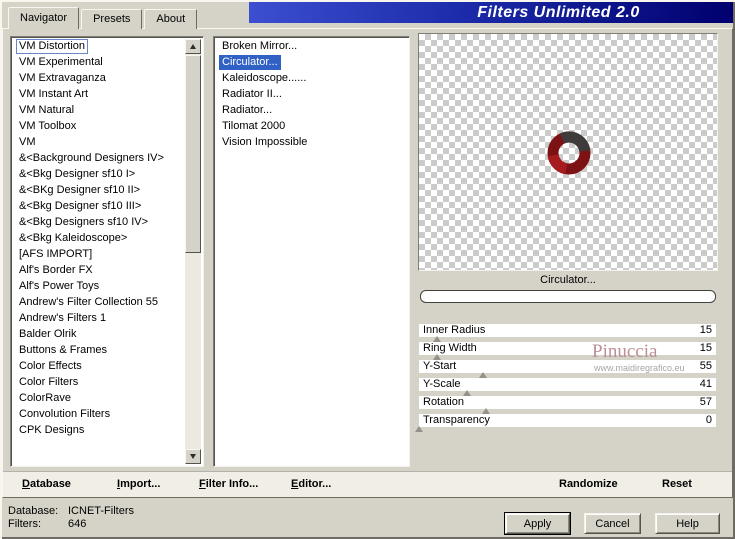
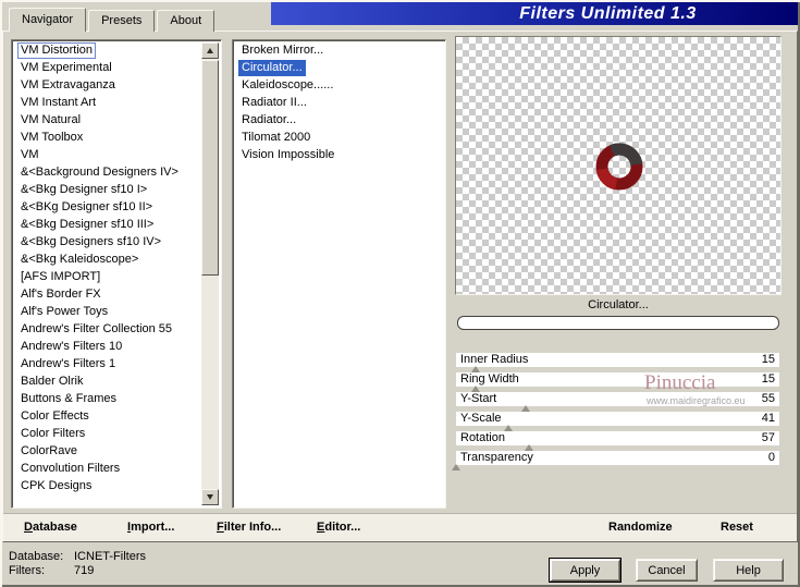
- Filters Unlimited 2.0
+ Filters Unlimited 1.3
  Navigator
  Presets
  About
  VM Distortion
  VM Experimental
  VM Extravaganza
  VM Instant Art
  VM Natural
  VM Toolbox
  VM
  &<Background Designers IV>
  &<Bkg Designer sf10 I>
  &<BKg Designer sf10 II>
  &<Bkg Designer sf10 III>
  &<Bkg Designers sf10 IV>
  &<Bkg Kaleidoscope>
  [AFS IMPORT]
  Alf's Border FX
  Alf's Power Toys
  Andrew's Filter Collection 55
+ Andrew's Filters 10
  Andrew's Filters 1
  Balder Olrik
  Buttons & Frames
  Color Effects
  Color Filters
  ColorRave
  Convolution Filters
  CPK Designs
  Broken Mirror...
  Circulator...
  Kaleidoscope......
  Radiator II...
  Radiator...
  Tilomat 2000
  Vision Impossible
  Circulator...
  Inner Radius
  15
  Ring Width
  15
  Y-Start
  55
  Y-Scale
  41
  Rotation
  57
  Transparency
  0
  Pinuccia
  www.maidiregrafico.eu
  Database
  Import...
  Filter Info...
  Editor...
  Randomize
  Reset
  Database:
  ICNET-Filters
  Filters:
- 646
+ 719
  Apply
  Cancel
  Help
